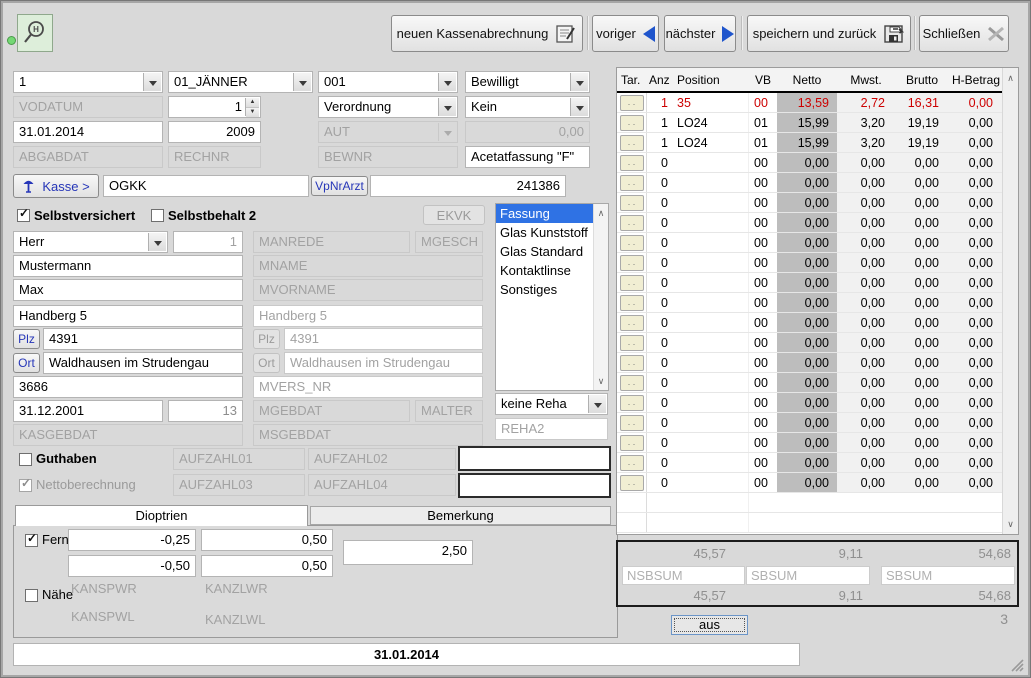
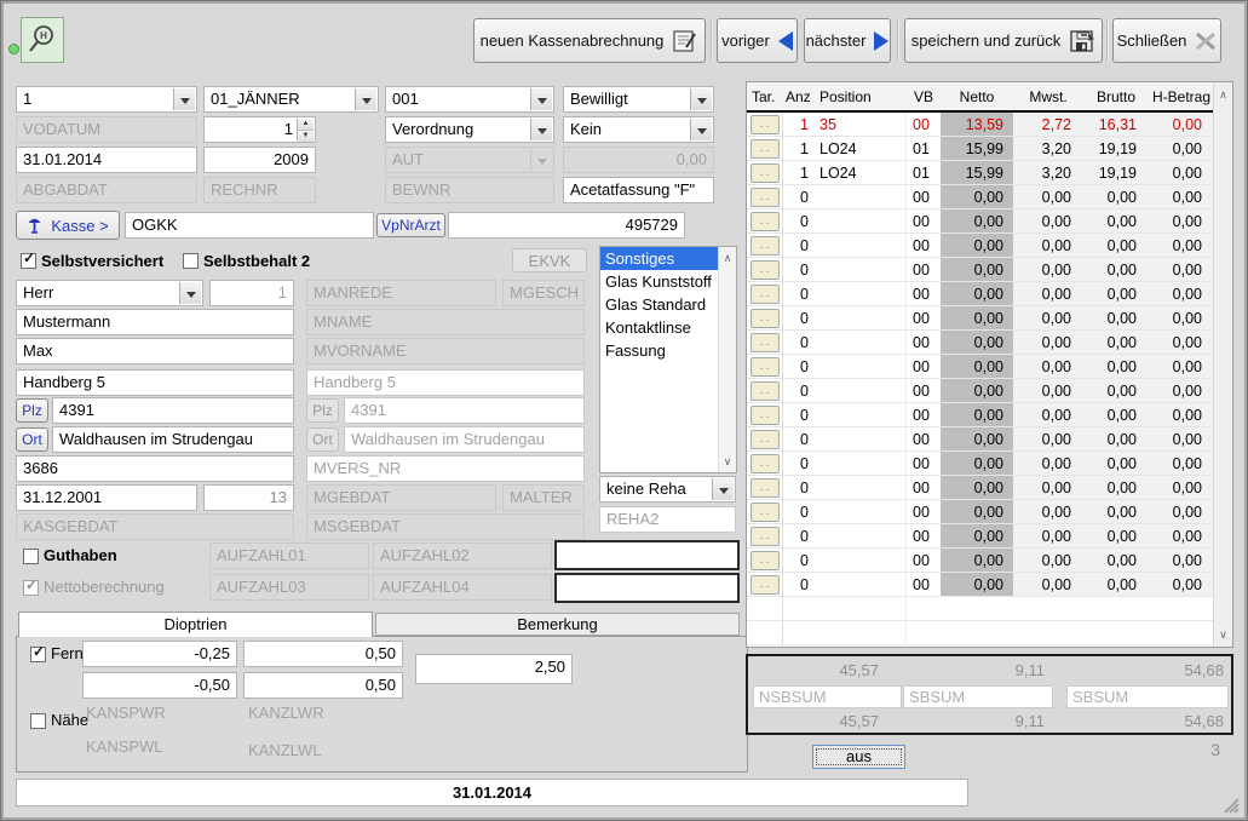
  H
  neuen Kassenabrechnung
  voriger
  nächster
  speichern und zurück
  Schließen
  1
  01_JÄNNER
  001
  Bewilligt
  VODATUM
  1
  Verordnung
  Kein
  31.01.2014
  2009
  AUT
  0,00
  ABGABDAT
  RECHNR
  BEWNR
  Acetatfassung "F"
  Kasse >
  OGKK
  VpNrArzt
- 241386
+ 495729
  ✓
  Selbstversichert
  Selbstbehalt 2
  EKVK
- Fassung
+ Sonstiges
  Glas Kunststoff
  Glas Standard
  Kontaktlinse
- Sonstiges
+ Fassung
  ∧
  ∨
  Herr
  1
  MANREDE
  MGESCH
  Mustermann
  MNAME
  Max
  MVORNAME
  Handberg 5
  Handberg 5
  Plz
  4391
  Plz
  4391
  Ort
  Waldhausen im Strudengau
  Ort
  Waldhausen im Strudengau
  3686
  MVERS_NR
  31.12.2001
  13
  MGEBDAT
  MALTER
  keine Reha
  KASGEBDAT
  MSGEBDAT
  REHA2
  Guthaben
  AUFZAHL01
  AUFZAHL02
  ✓
  Nettoberechnung
  AUFZAHL03
  AUFZAHL04
  Dioptrien
  Bemerkung
  ✓
  Fern
  -0,25
  0,50
  2,50
  -0,50
  0,50
  KANSPWR
  KANZLWR
  Nähe
  KANSPWL
  KANZLWL
  Tar.
  Anz
  Position
  VB
  Netto
  Mwst.
  Brutto
  H-Betrag
  . .
  1
  35
  00
  13,59
  2,72
  16,31
  0,00
  . .
  1
  LO24
  01
  15,99
  3,20
  19,19
  0,00
  . .
  1
  LO24
  01
  15,99
  3,20
  19,19
  0,00
  . .
  0
  00
  0,00
  0,00
  0,00
  0,00
  . .
  0
  00
  0,00
  0,00
  0,00
  0,00
  . .
  0
  00
  0,00
  0,00
  0,00
  0,00
  . .
  0
  00
  0,00
  0,00
  0,00
  0,00
  . .
  0
  00
  0,00
  0,00
  0,00
  0,00
  . .
  0
  00
  0,00
  0,00
  0,00
  0,00
  . .
  0
  00
  0,00
  0,00
  0,00
  0,00
  . .
  0
  00
  0,00
  0,00
  0,00
  0,00
  . .
  0
  00
  0,00
  0,00
  0,00
  0,00
  . .
  0
  00
  0,00
  0,00
  0,00
  0,00
  . .
  0
  00
  0,00
  0,00
  0,00
  0,00
  . .
  0
  00
  0,00
  0,00
  0,00
  0,00
  . .
  0
  00
  0,00
  0,00
  0,00
  0,00
  . .
  0
  00
  0,00
  0,00
  0,00
  0,00
  . .
  0
  00
  0,00
  0,00
  0,00
  0,00
  . .
  0
  00
  0,00
  0,00
  0,00
  0,00
  . .
  0
  00
  0,00
  0,00
  0,00
  0,00
  ∧
  ∨
  45,57
  9,11
  54,68
  NSBSUM
  SBSUM
  SBSUM
  45,57
  9,11
  54,68
  aus
  3
  31.01.2014
